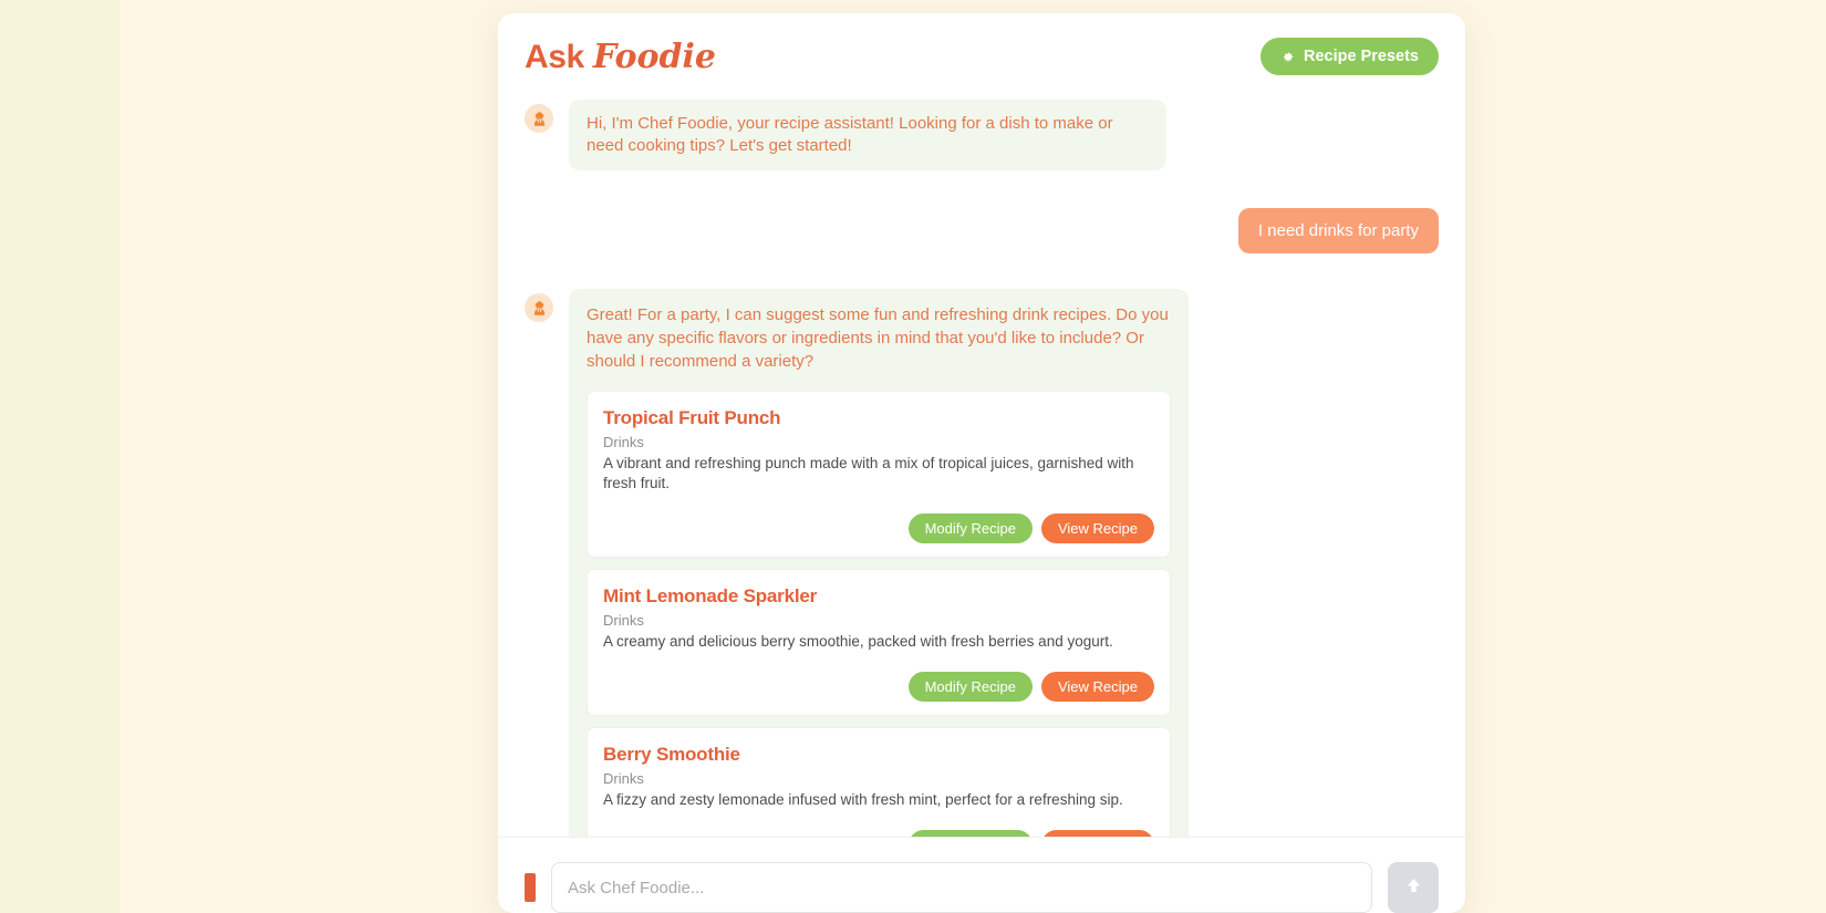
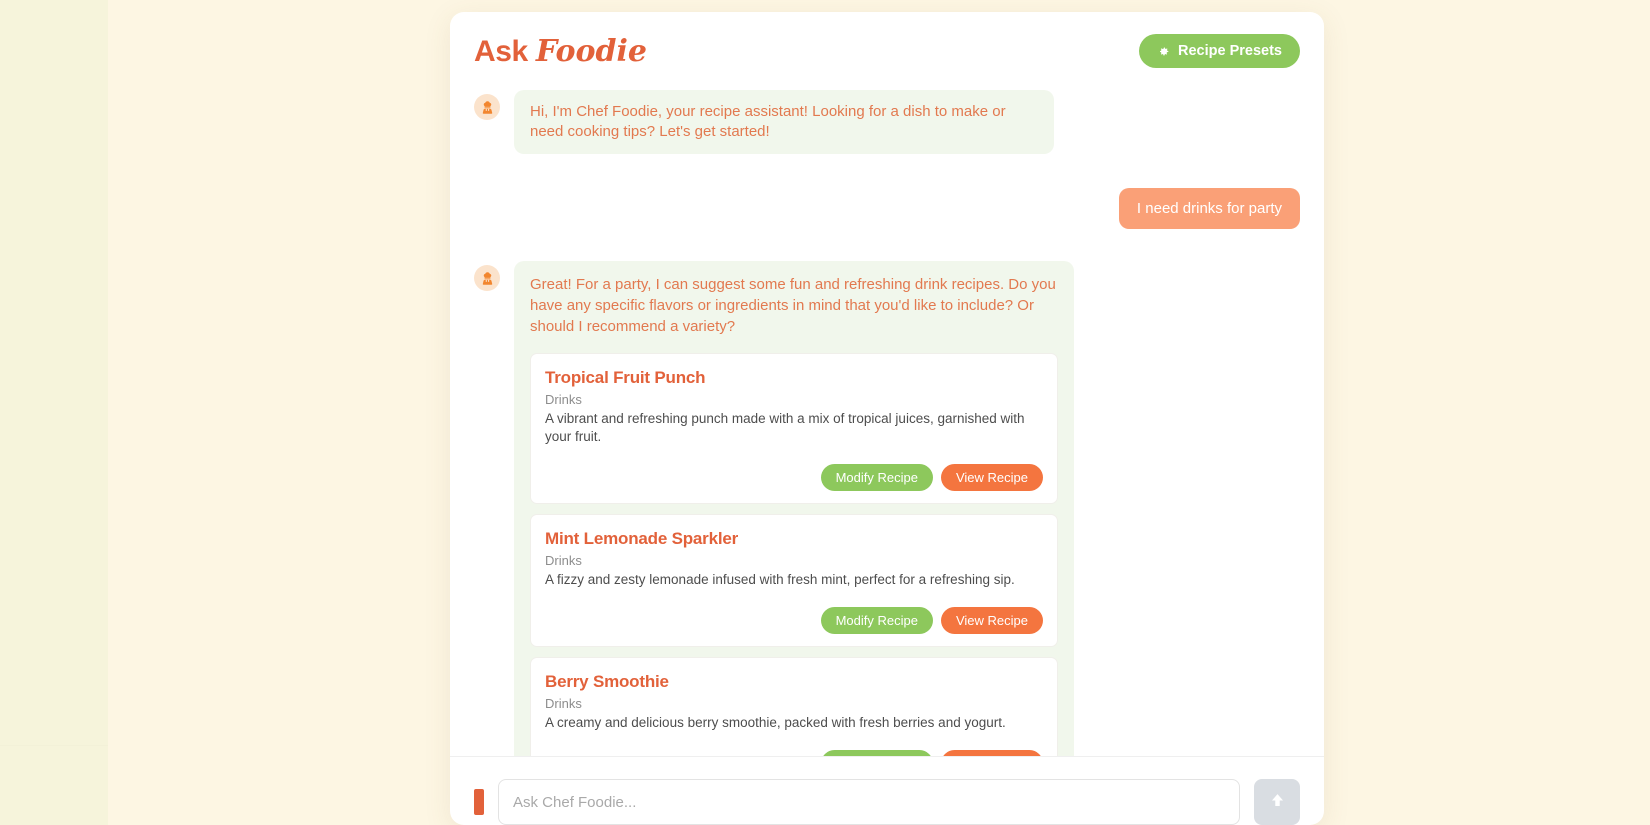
  Ask Foodie
  Recipe Presets
  Hi, I'm Chef Foodie, your recipe assistant! Looking for a dish to make or need cooking tips? Let's get started!
  I need drinks for party
  Great! For a party, I can suggest some fun and refreshing drink recipes. Do you have any specific flavors or ingredients in mind that you'd like to include? Or should I recommend a variety?
  Tropical Fruit Punch
  Drinks
- A vibrant and refreshing punch made with a mix of tropical juices, garnished with fresh fruit.
+ A vibrant and refreshing punch made with a mix of tropical juices, garnished with your fruit.
  Modify Recipe
  View Recipe
  Mint Lemonade Sparkler
  Drinks
- A creamy and delicious berry smoothie, packed with fresh berries and yogurt.
+ A fizzy and zesty lemonade infused with fresh mint, perfect for a refreshing sip.
  Modify Recipe
  View Recipe
  Berry Smoothie
  Drinks
- A fizzy and zesty lemonade infused with fresh mint, perfect for a refreshing sip.
+ A creamy and delicious berry smoothie, packed with fresh berries and yogurt.
  Ask Chef Foodie...
